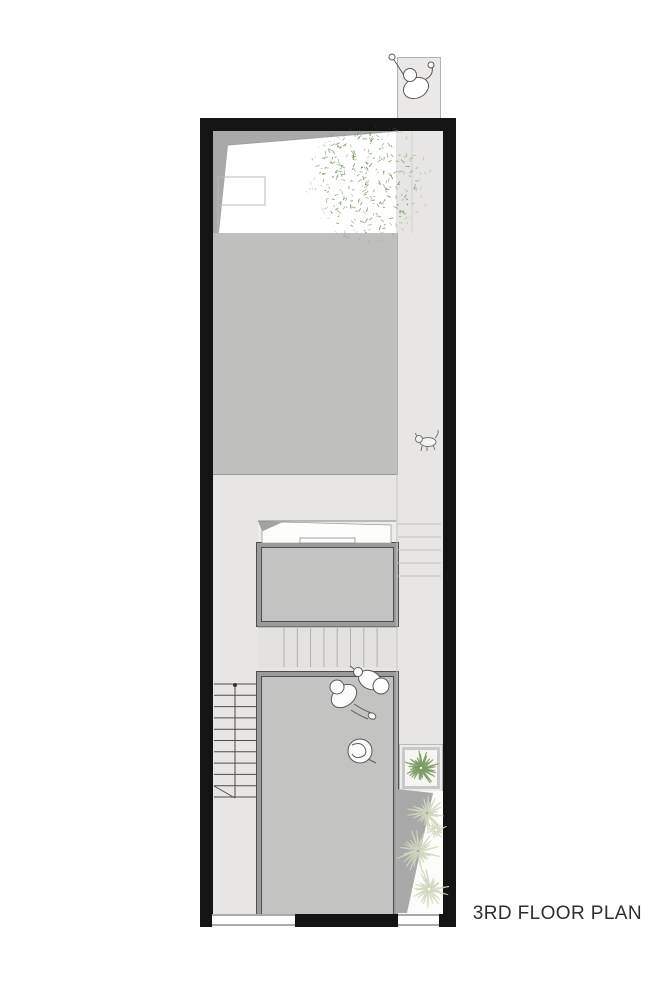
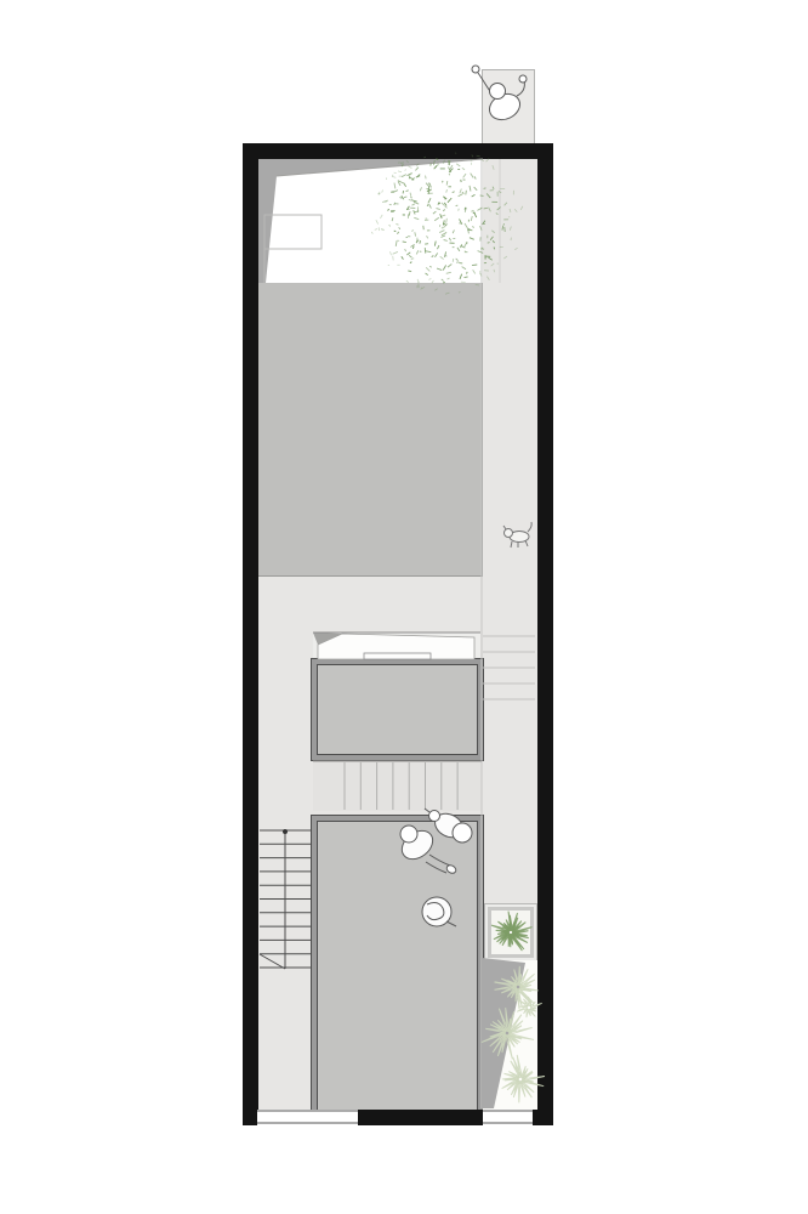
- 3RD FLOOR PLAN
